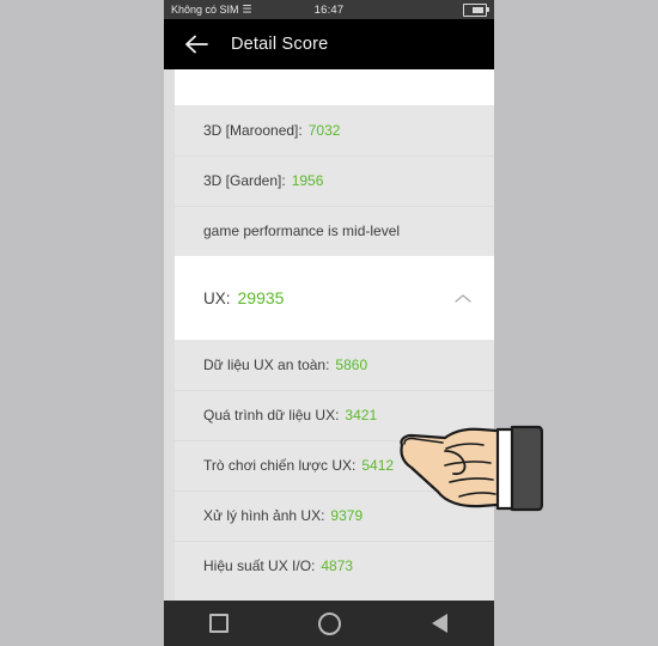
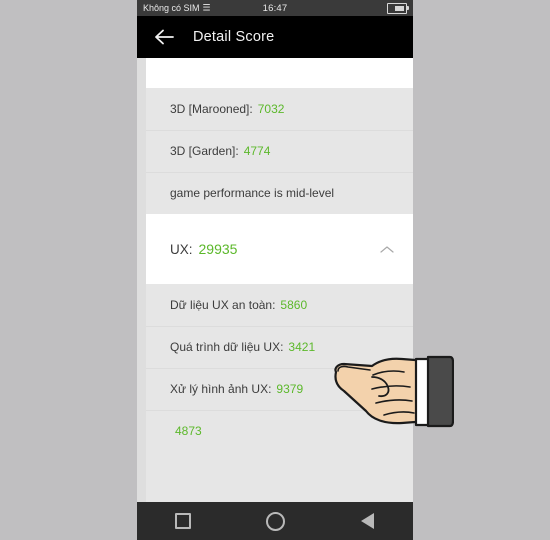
  Không có SIM
  ☰
  16:47
  Detail Score
  3D [Marooned]:
  7032
  3D [Garden]:
- 1956
+ 4774
  game performance is mid-level
  UX:
  29935
  Dữ liệu UX an toàn:
  5860
  Quá trình dữ liệu UX:
  3421
- Trò chơi chiến lược UX:
- 5412
  Xử lý hình ảnh UX:
  9379
- Hiệu suất UX I/O:
  4873
